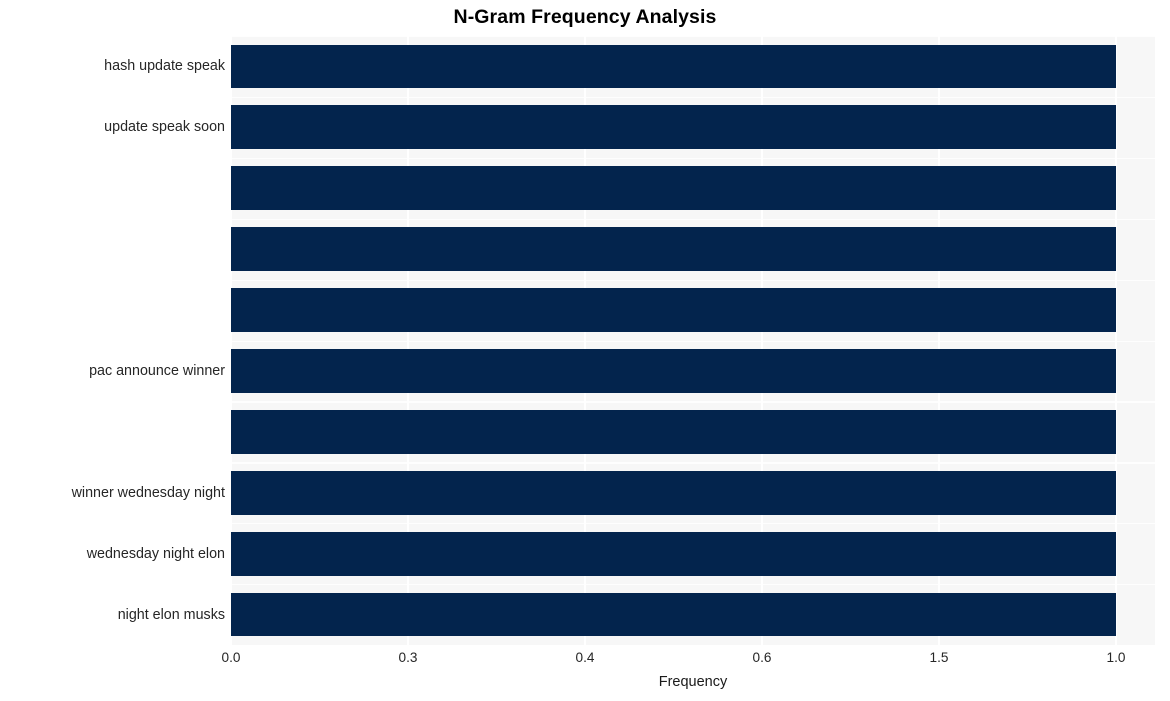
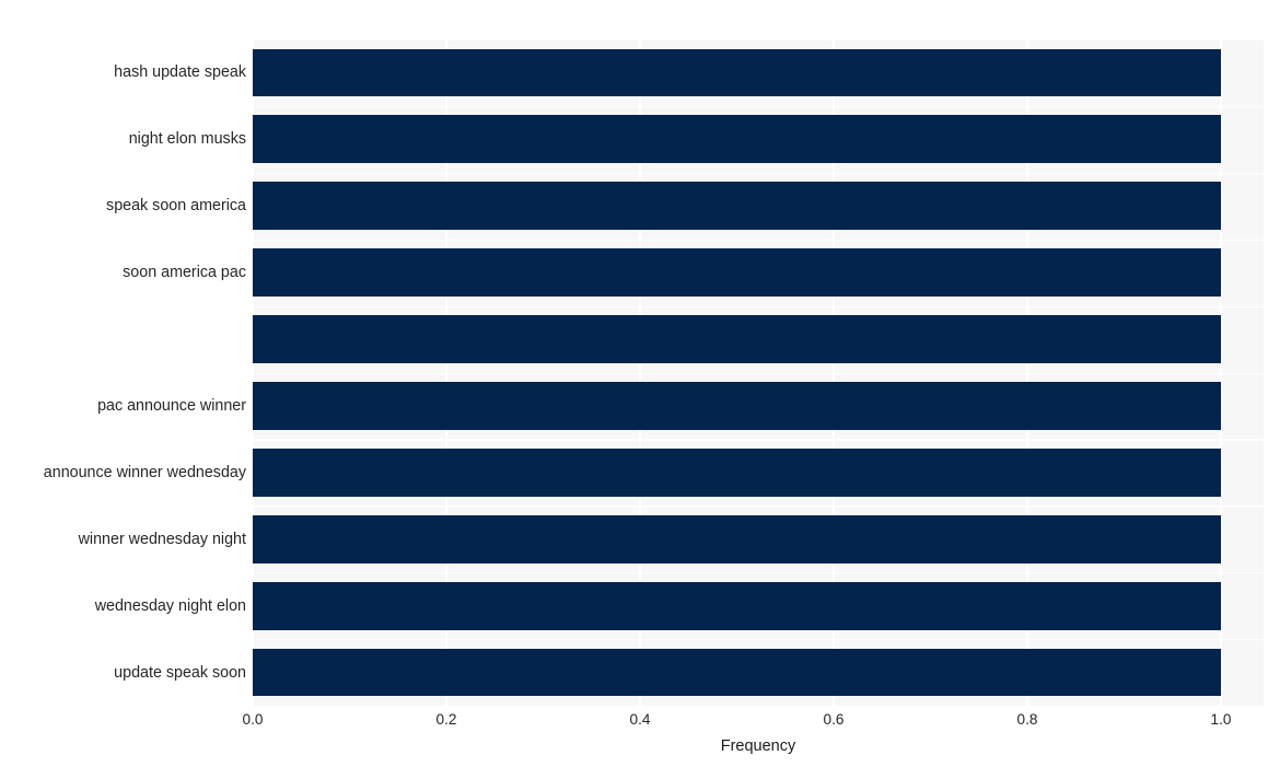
- N-Gram Frequency Analysis
  hash update speak
- update speak soon
+ night elon musks
+ speak soon america
+ soon america pac
  pac announce winner
+ announce winner wednesday
  winner wednesday night
  wednesday night elon
- night elon musks
+ update speak soon
  0.0
- 0.3
+ 0.2
  0.4
  0.6
- 1.5
+ 0.8
  1.0
  Frequency
